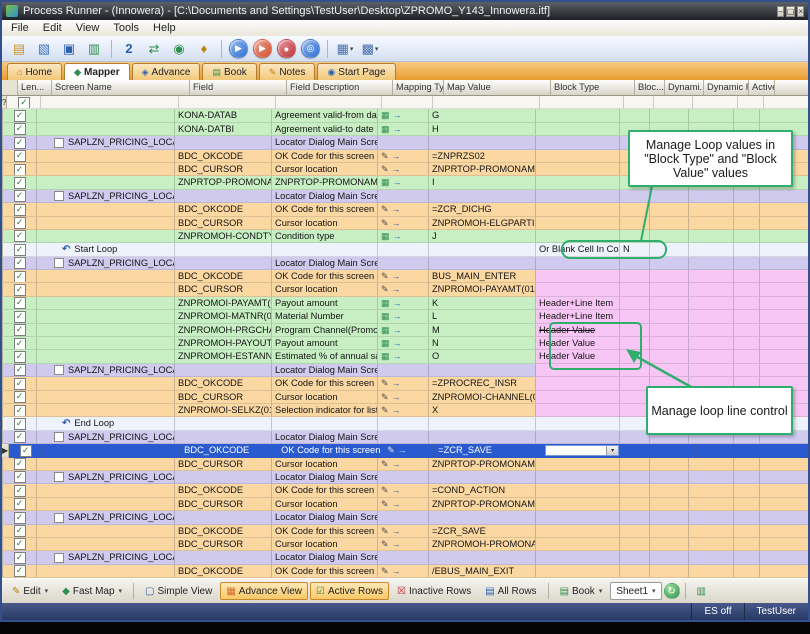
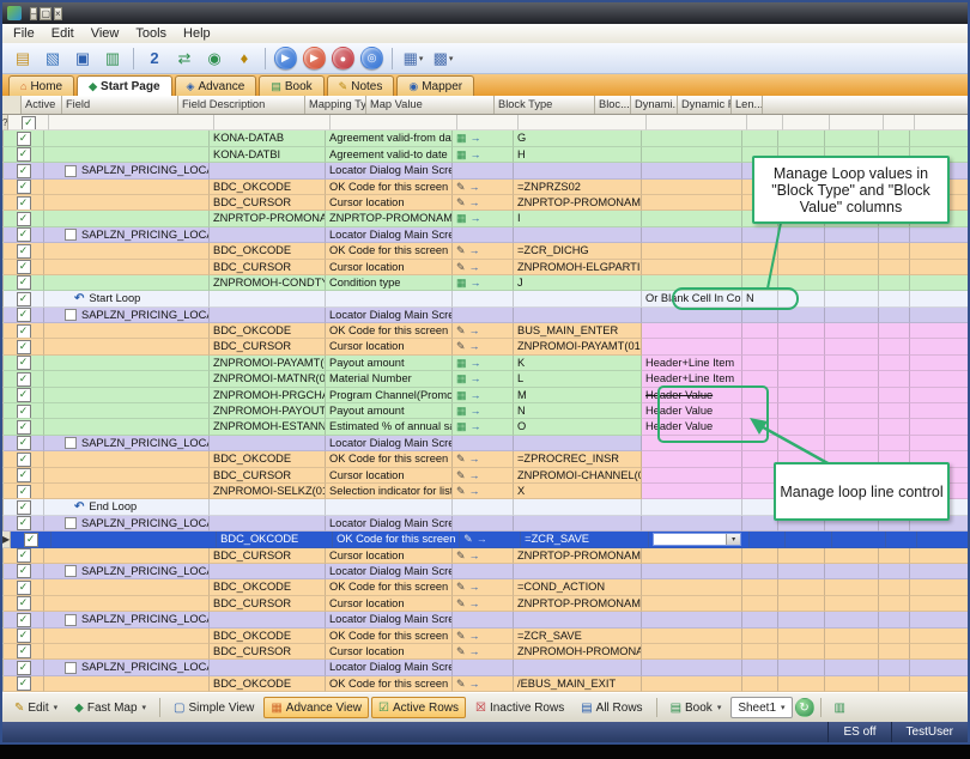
- Process Runner - (Innowera) - [C:\Documents and Settings\TestUser\Desktop\ZPROMO_Y143_Innowera.itf]
  – ▢ ×
  File
  Edit
  View
  Tools
  Help
  ▤
  ▧
  ▣
  ▥
  2
  ⇄
  ◉
  ♦
  ▶
  ▶
  ●
  ◎
  ▦
  ▩
  ⌂
  Home
  ◆
- Mapper
+ Start Page
  ◈
  Advance
  ▤
  Book
  ✎
  Notes
  ◉
- Start Page
+ Mapper
- Len...
+ Active
- Screen Name
  Field
  Field Description
  Mapping Ty
  Map Value
  Block Type
  Bloc...
  Dynami..
  Dynamic F
- Active
+ Len...
  ?
  ✓
  ✓
  KONA-DATAB
  Agreement valid-from da
  ▦ →
  G
  ✓
  KONA-DATBI
  Agreement valid-to date
  ▦ →
  H
  ✓
  Locator Dialog Main Scre
  ✓
  BDC_OKCODE
  OK Code for this screen
  ✎ →
  =ZNPRZS02
  ✓
  BDC_CURSOR
  Cursor location
  ✎ →
  ZNPRTOP-PROMONAM
  ✓
  ZNPRTOP-PROMONA
  ZNPRTOP-PROMONAM
  ▦ →
  I
  ✓
  Locator Dialog Main Scre
  ✓
  BDC_OKCODE
  OK Code for this screen
  ✎ →
  =ZCR_DICHG
  ✓
  BDC_CURSOR
  Cursor location
  ✎ →
  ZNPROMOH-ELGPARTI
  ✓
  ZNPROMOH-CONDT
  Condition type
  ▦ →
  J
  ✓
  ↶ Start Loop
  Or Blank Cell In Co
  N
  ✓
  Locator Dialog Main Scre
  ✓
  BDC_OKCODE
  OK Code for this screen
  ✎ →
  BUS_MAIN_ENTER
  ✓
  BDC_CURSOR
  Cursor location
  ✎ →
  ZNPROMOI-PAYAMT(01
  ✓
  ZNPROMOI-PAYAMT(
  Payout amount
  ▦ →
  K
  Header+Line Item
  ✓
  ZNPROMOI-MATNR(0
  Material Number
  ▦ →
  L
  Header+Line Item
  ✓
  ZNPROMOH-PRGCH
  Program Channel(Promo
  ▦ →
  M
  Header Value
  ✓
  ZNPROMOH-PAYOUT
  Payout amount
  ▦ →
  N
  Header Value
  ✓
  ZNPROMOH-ESTANN
  Estimated % of annual s
  ▦ →
  O
  Header Value
  ✓
  Locator Dialog Main Scre
  ✓
  BDC_OKCODE
  OK Code for this screen
  ✎ →
  =ZPROCREC_INSR
  ✓
  BDC_CURSOR
  Cursor location
  ✎ →
  ZNPROMOI-CHANNEL(
  ✓
  ZNPROMOI-SELKZ(0
  Selection indicator for lis
  ✎ →
  X
  ✓
  ↶ End Loop
  ✓
  Locator Dialog Main Scre
  ▶
  ✓
  BDC_OKCODE
  OK Code for this screen
  ✎ →
  =ZCR_SAVE
  ✓
  BDC_CURSOR
  Cursor location
  ✎ →
  ZNPRTOP-PROMONAM
  ✓
  Locator Dialog Main Scre
  ✓
  BDC_OKCODE
  OK Code for this screen
  ✎ →
  =COND_ACTION
  ✓
  BDC_CURSOR
  Cursor location
  ✎ →
  ZNPRTOP-PROMONAM
  ✓
  Locator Dialog Main Scre
  ✓
  BDC_OKCODE
  OK Code for this screen
  ✎ →
  =ZCR_SAVE
  ✓
  BDC_CURSOR
  Cursor location
  ✎ →
  ZNPROMOH-PROMONA
  ✓
  Locator Dialog Main Scre
  ✓
  BDC_OKCODE
  OK Code for this screen
  ✎ →
  /EBUS_MAIN_EXIT
  ✎
  Edit
  ◆
  Fast Map
  ▢
  Simple View
  ▦
  Advance View
  ☑
  Active Rows
  ☒
  Inactive Rows
  ▤
  All Rows
  ▤
  Book
  Sheet1
  ↻
  ▥
  ES off
  TestUser
- Manage Loop values in "Block Type" and "Block Value" values
+ Manage Loop values in "Block Type" and "Block Value" columns
  Manage loop line control
